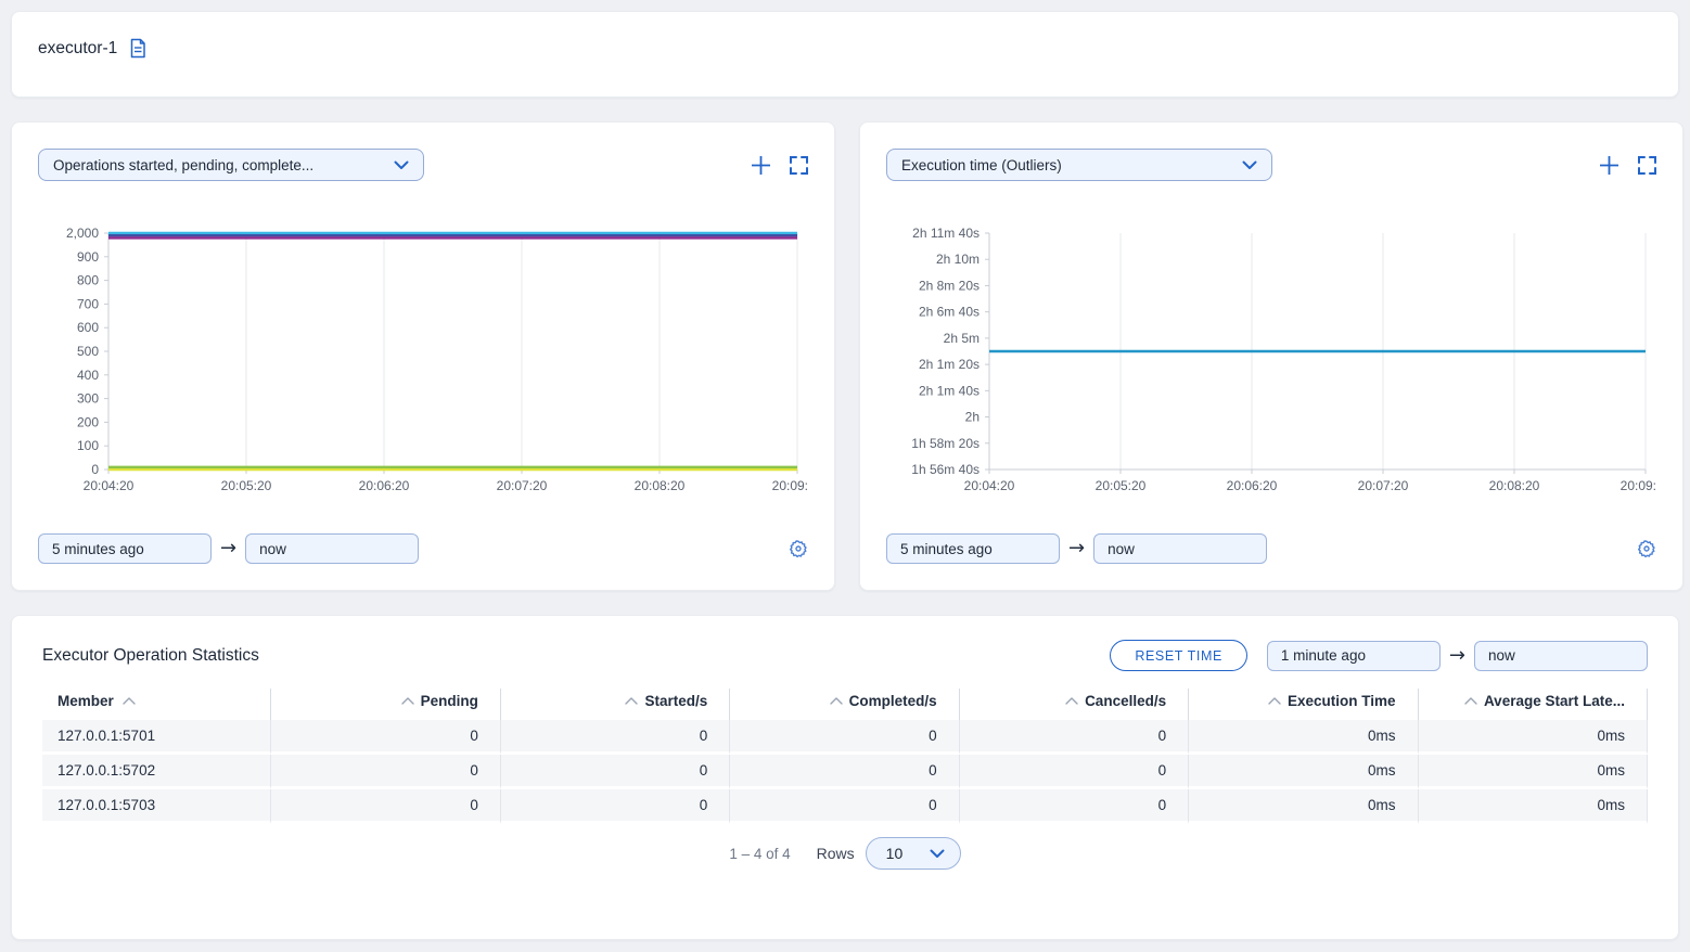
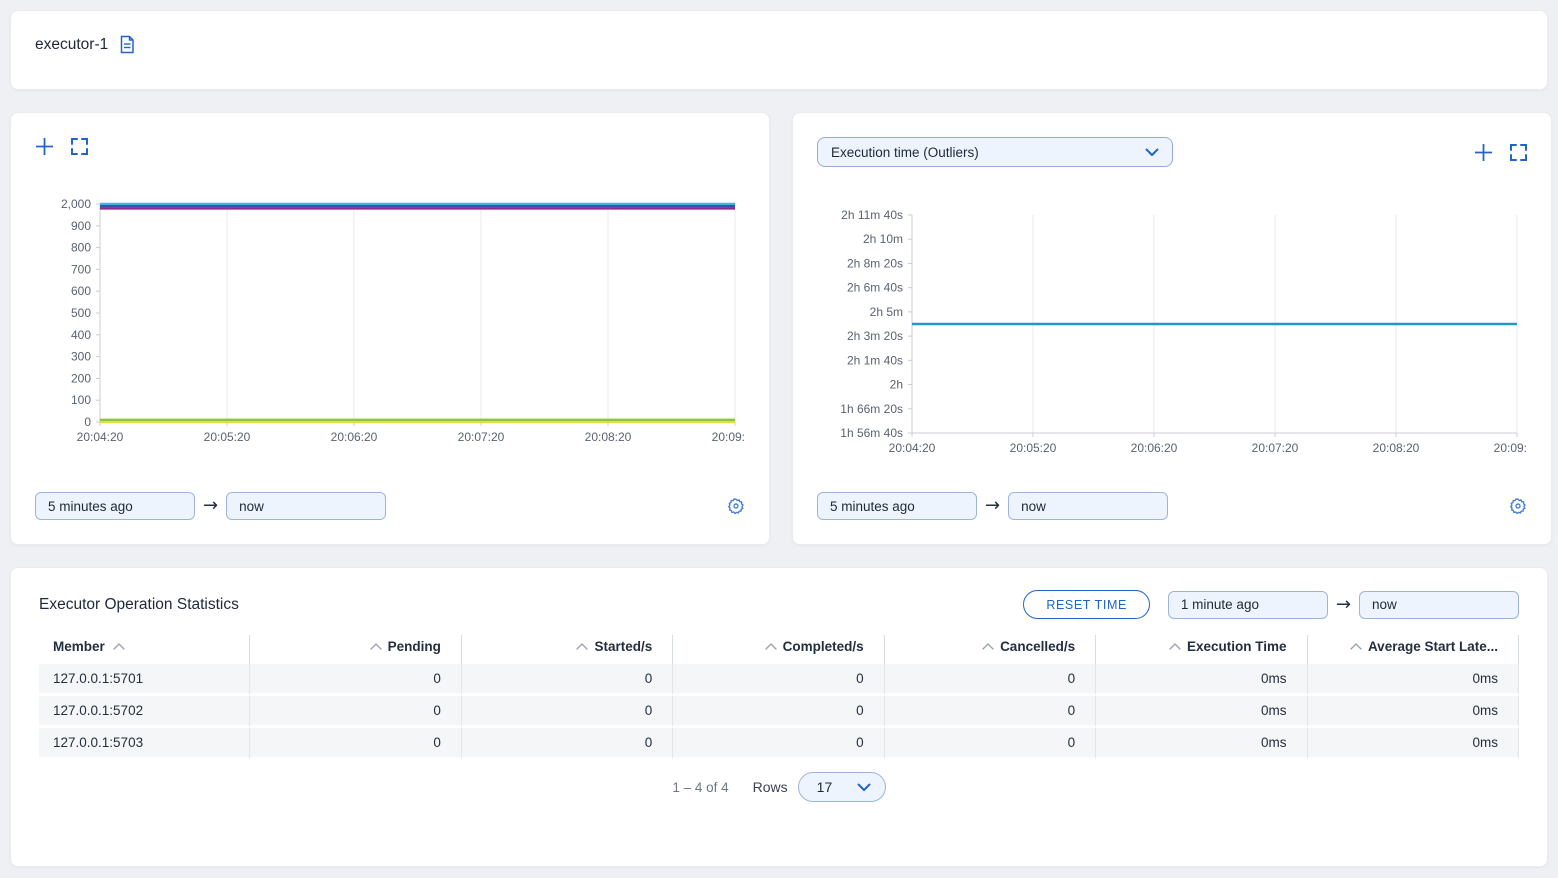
  executor-1
- Operations started, pending, complete...
  20:04:20
  20:05:20
  20:06:20
  20:07:20
  20:08:20
  20:09:
  2,000
  900
  800
  700
  600
  500
  400
  300
  200
  100
  0
  5 minutes ago
  →
  now
  Execution time (Outliers)
  20:04:20
  20:05:20
  20:06:20
  20:07:20
  20:08:20
  20:09:
  2h 11m 40s
  2h 10m
  2h 8m 20s
  2h 6m 40s
  2h 5m
- 2h 1m 20s
+ 2h 3m 20s
  2h 1m 40s
  2h
- 1h 58m 20s
+ 1h 66m 20s
  1h 56m 40s
  5 minutes ago
  →
  now
  Executor Operation Statistics
  RESET TIME
  1 minute ago
  →
  now
  Member	Pending	Started/s	Completed/s	Cancelled/s	Execution Time	Average Start Late...
  127.0.0.1:5701	0	0	0	0	0ms	0ms
  127.0.0.1:5702	0	0	0	0	0ms	0ms
  127.0.0.1:5703	0	0	0	0	0ms	0ms
  1 – 4 of 4
  Rows
- 10
+ 17
